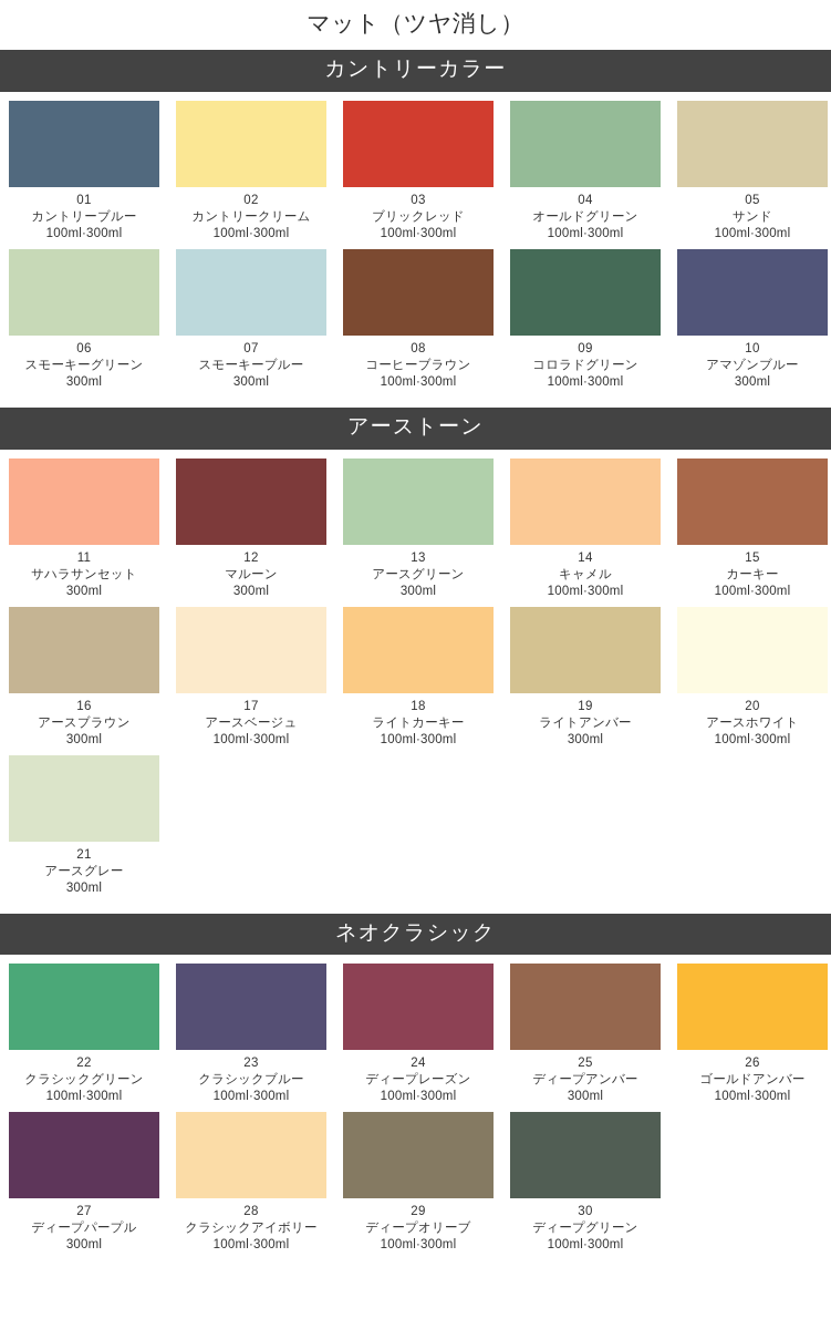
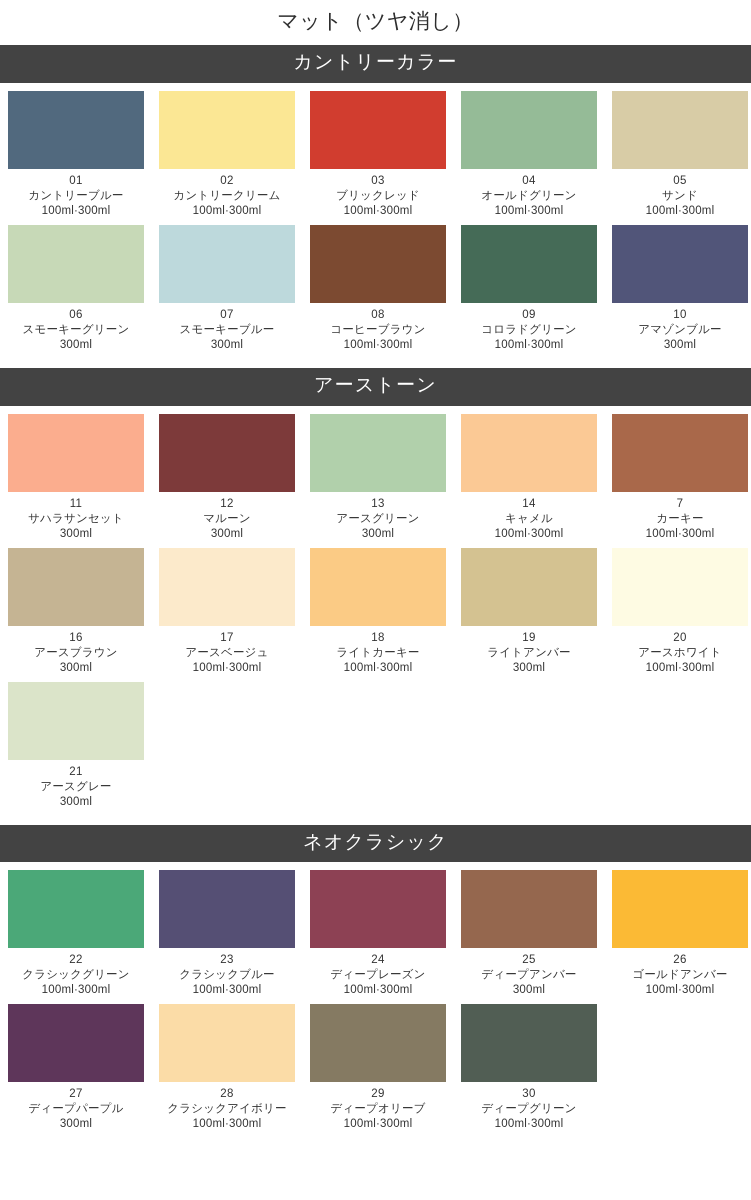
  マット（ツヤ消し）
  カントリーカラー
  01
  カントリーブルー
  100ml·300ml
  02
  カントリークリーム
  100ml·300ml
  03
  ブリックレッド
  100ml·300ml
  04
  オールドグリーン
  100ml·300ml
  05
  サンド
  100ml·300ml
  06
  スモーキーグリーン
  300ml
  07
  スモーキーブルー
  300ml
  08
  コーヒーブラウン
  100ml·300ml
  09
  コロラドグリーン
  100ml·300ml
  10
  アマゾンブルー
  300ml
  アーストーン
  11
  サハラサンセット
  300ml
  12
  マルーン
  300ml
  13
  アースグリーン
  300ml
  14
  キャメル
  100ml·300ml
- 15
+ 7
  カーキー
  100ml·300ml
  16
  アースブラウン
  300ml
  17
  アースベージュ
  100ml·300ml
  18
  ライトカーキー
  100ml·300ml
  19
  ライトアンバー
  300ml
  20
  アースホワイト
  100ml·300ml
  21
  アースグレー
  300ml
  ネオクラシック
  22
  クラシックグリーン
  100ml·300ml
  23
  クラシックブルー
  100ml·300ml
  24
  ディープレーズン
  100ml·300ml
  25
  ディープアンバー
  300ml
  26
  ゴールドアンバー
  100ml·300ml
  27
  ディープパープル
  300ml
  28
  クラシックアイボリー
  100ml·300ml
  29
  ディープオリーブ
  100ml·300ml
  30
  ディープグリーン
  100ml·300ml
